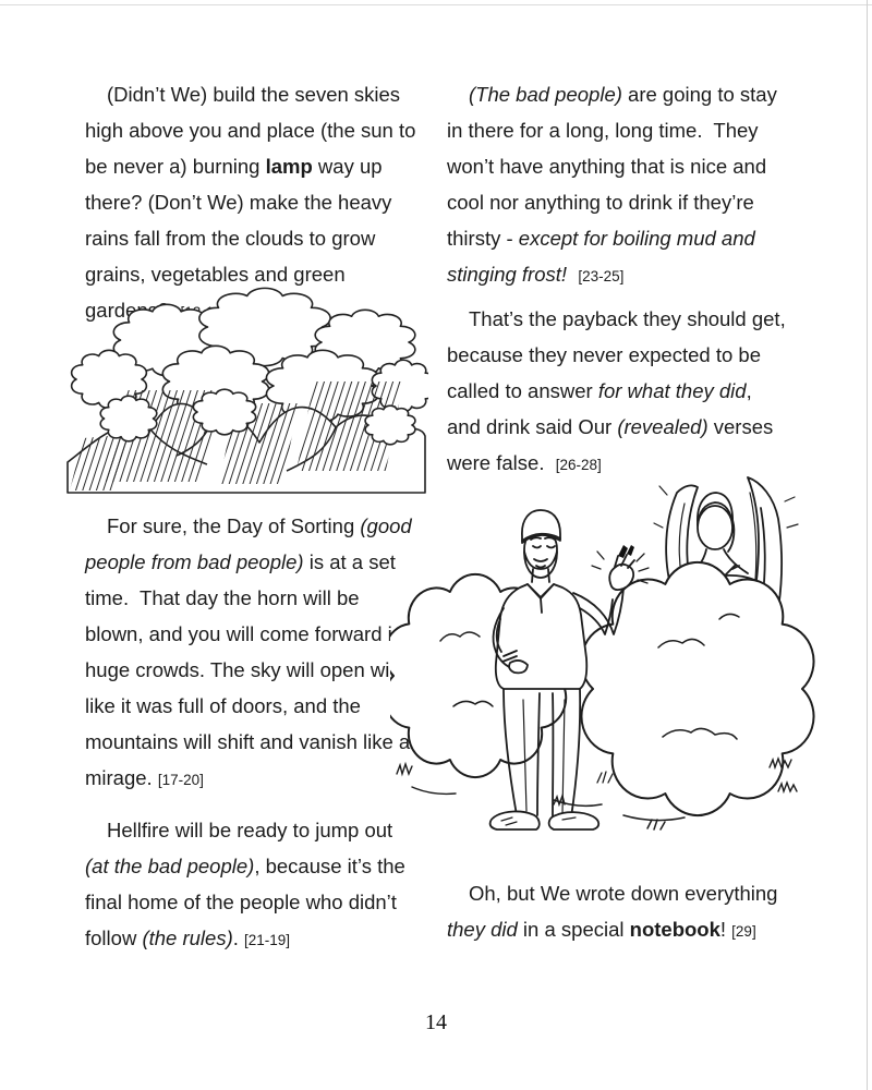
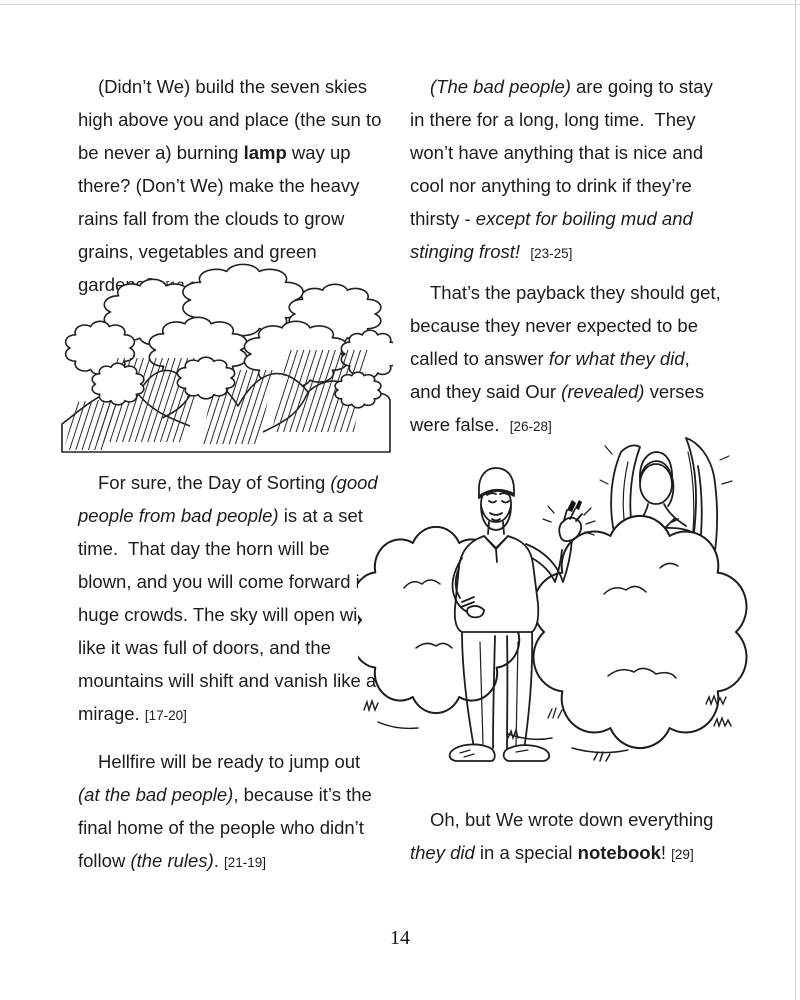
  (Didn’t We) build the seven skies high above you and place (the sun to be never a) burning lamp way up there? (Don’t We) make the heavy rains fall from the clouds to grow grains, vegetables and green garde
  For sure, the Day of Sorting (good people from bad people) is at a set time. That day the horn will be blown, and you will come forward i huge crowds. The sky will open wi like it was full of doors, and the mountains will shift and vanish like a mirage. [17-20]
  Hellfire will be ready to jump out (at the bad people), because it’s the final home of the people who didn’t follow (the rules). [21-19]
  (The bad people) are going to stay in there for a long, long time. They won’t have anything that is nice and cool nor anything to drink if they’re thirsty - except for boiling mud and stinging frost! [23-25]
- That’s the payback they should get, because they never expected to be called to answer for what they did, and drink said Our (revealed) verses were false. [26-28]
+ That’s the payback they should get, because they never expected to be called to answer for what they did, and they said Our (revealed) verses were false. [26-28]
  Oh, but We wrote down everything they did in a special notebook! [29]
  14
